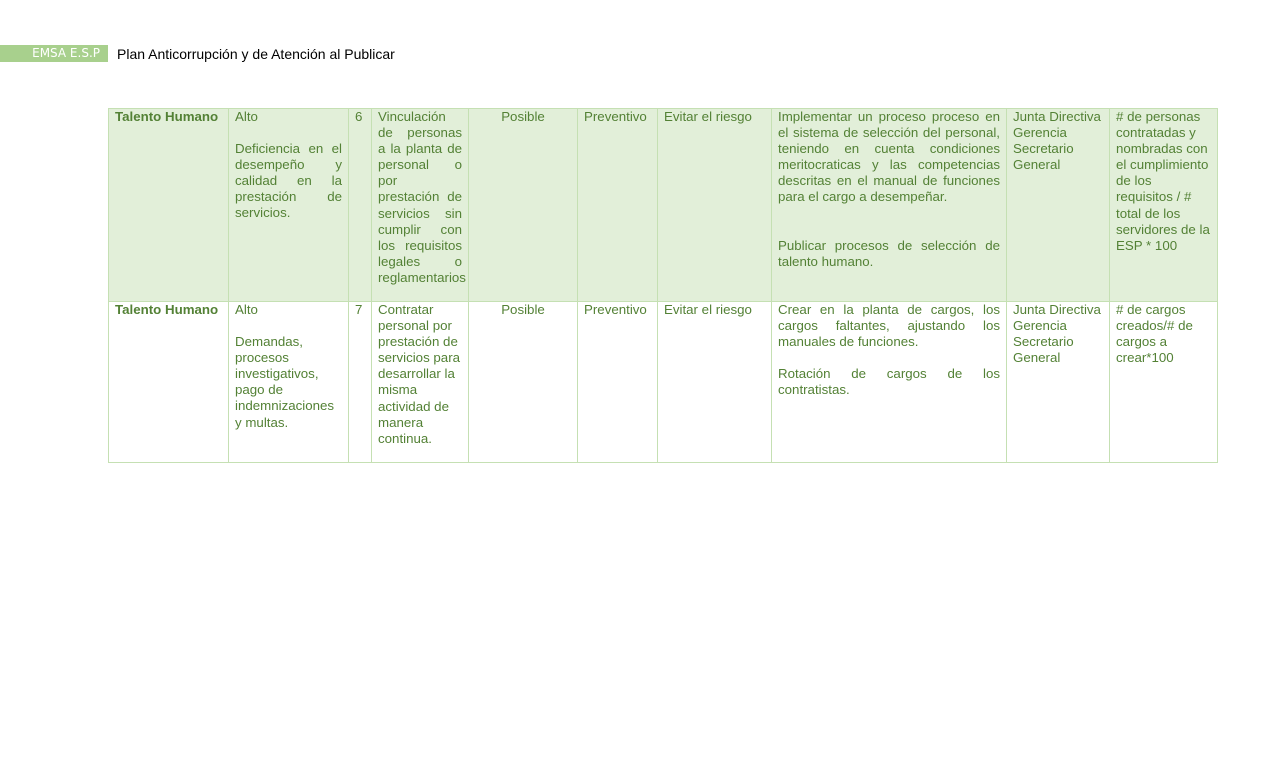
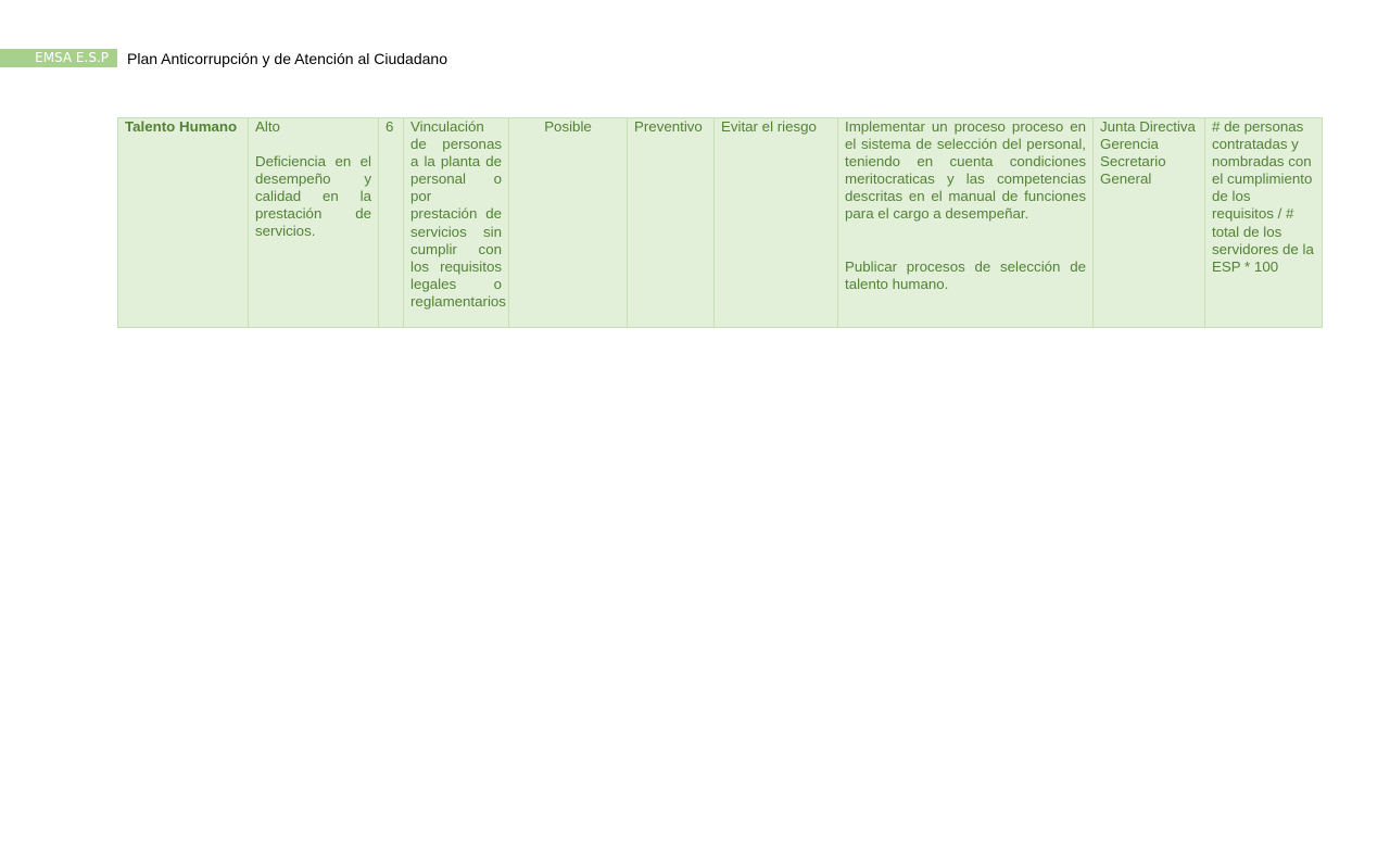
  EMSA E.S.P
- Plan Anticorrupción y de Atención al Publicar
+ Plan Anticorrupción y de Atención al Ciudadano
  Talento Humano	Alto Deficiencia en el desempeño y calidad en la prestación de servicios.	6	Vinculación de personas a la planta de personal o por prestación de servicios sin cumplir con los requisitos legales o reglamentarios	Posible	Preventivo	Evitar el riesgo	Implementar un proceso proceso en el sistema de selección del personal, teniendo en cuenta condiciones meritocraticas y las competencias descritas en el manual de funciones para el cargo a desempeñar. Publicar procesos de selección de talento humano.	Junta Directiva Gerencia Secretario General	# de personas contratadas y nombradas con el cumplimiento de los requisitos / # total de los servidores de la ESP * 100
- Talento Humano	Alto Demandas, procesos investigativos, pago de indemnizaciones y multas.	7	Contratar personal por prestación de servicios para desarrollar la misma actividad de manera continua.	Posible	Preventivo	Evitar el riesgo	Crear en la planta de cargos, los cargos faltantes, ajustando los manuales de funciones. Rotación de cargos de los contratistas.	Junta Directiva Gerencia Secretario General	# de cargos creados/# de cargos a crear*100
